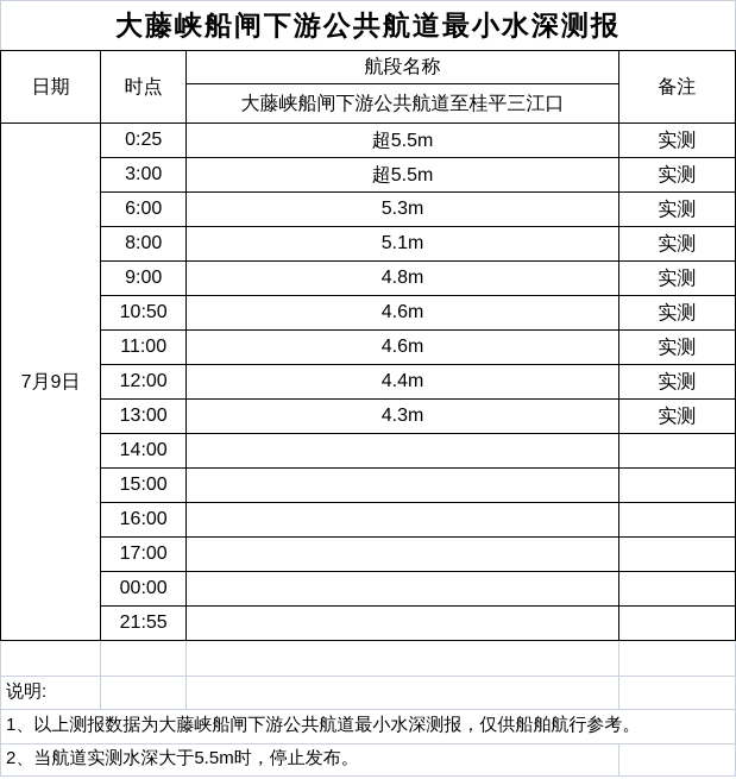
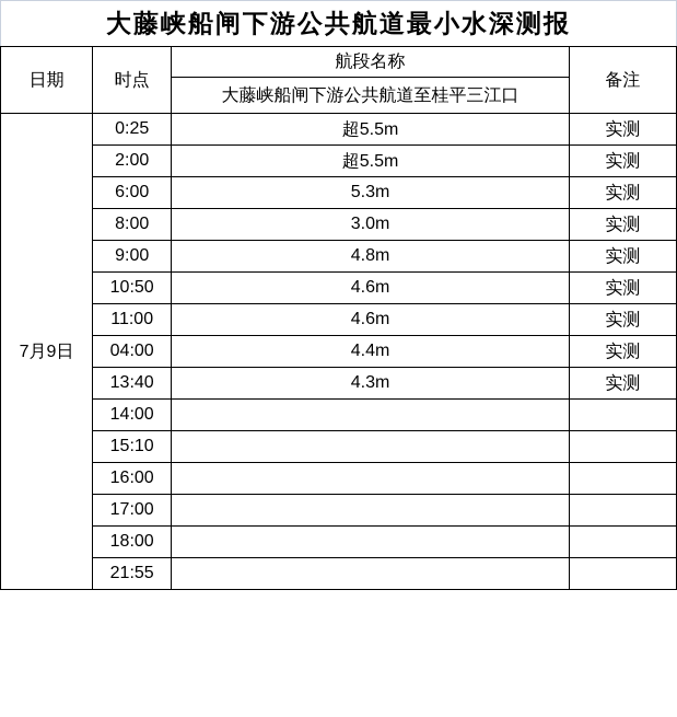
  大藤峡船闸下游公共航道最小水深测报
  日期	时点	航段名称	备注
  大藤峡船闸下游公共航道至桂平三江口
  7月9日	0:25	超5.5m	实测
- 3:00	超5.5m	实测
+ 2:00	超5.5m	实测
  6:00	5.3m	实测
- 8:00	5.1m	实测
+ 8:00	3.0m	实测
  9:00	4.8m	实测
  10:50	4.6m	实测
  11:00	4.6m	实测
- 12:00	4.4m	实测
+ 04:00	4.4m	实测
- 13:00	4.3m	实测
+ 13:40	4.3m	实测
  14:00
- 15:00
+ 15:10
  16:00
  17:00
- 00:00
+ 18:00
  21:55
- 说明:
- 1、以上测报数据为大藤峡船闸下游公共航道最小水深测报，仅供船舶航行参考。
- 2、当航道实测水深大于5.5m时，停止发布。
